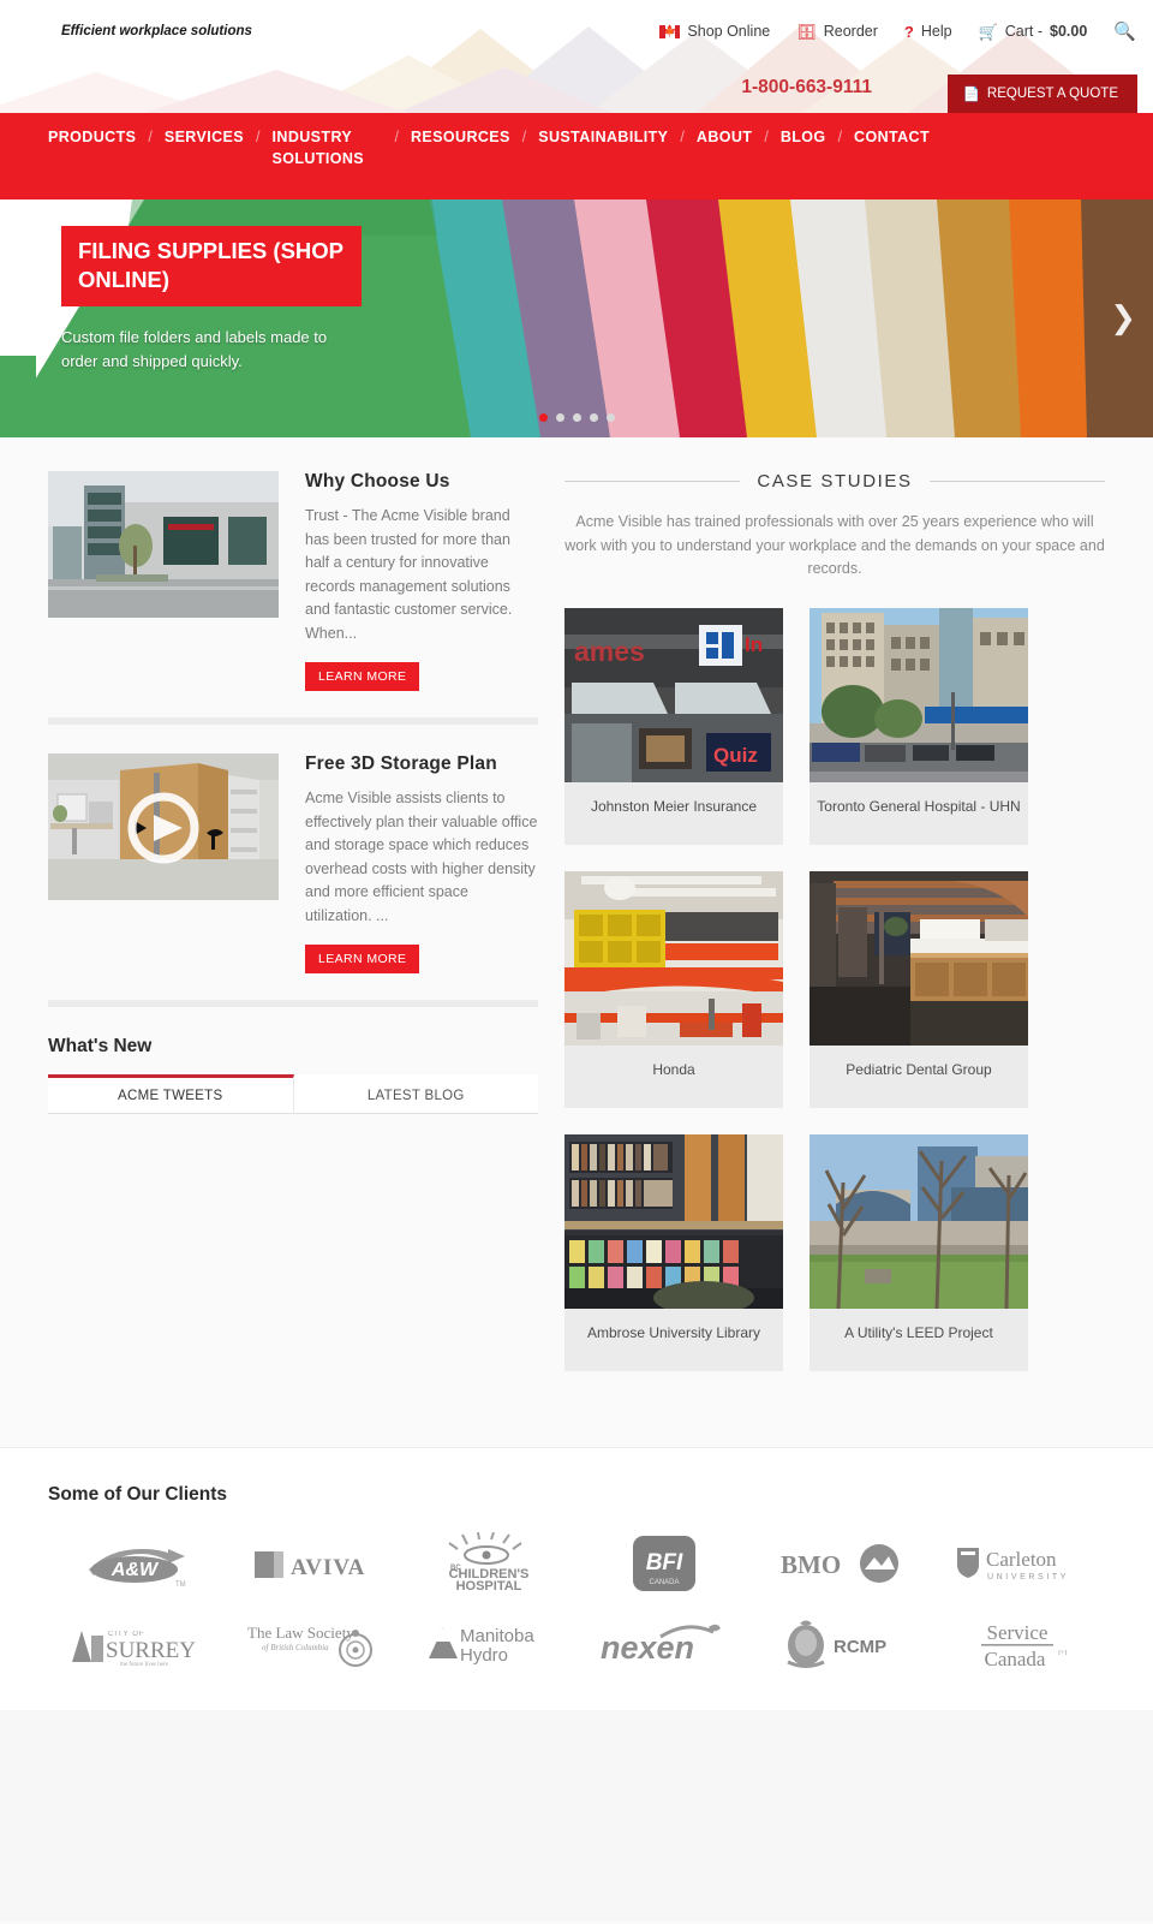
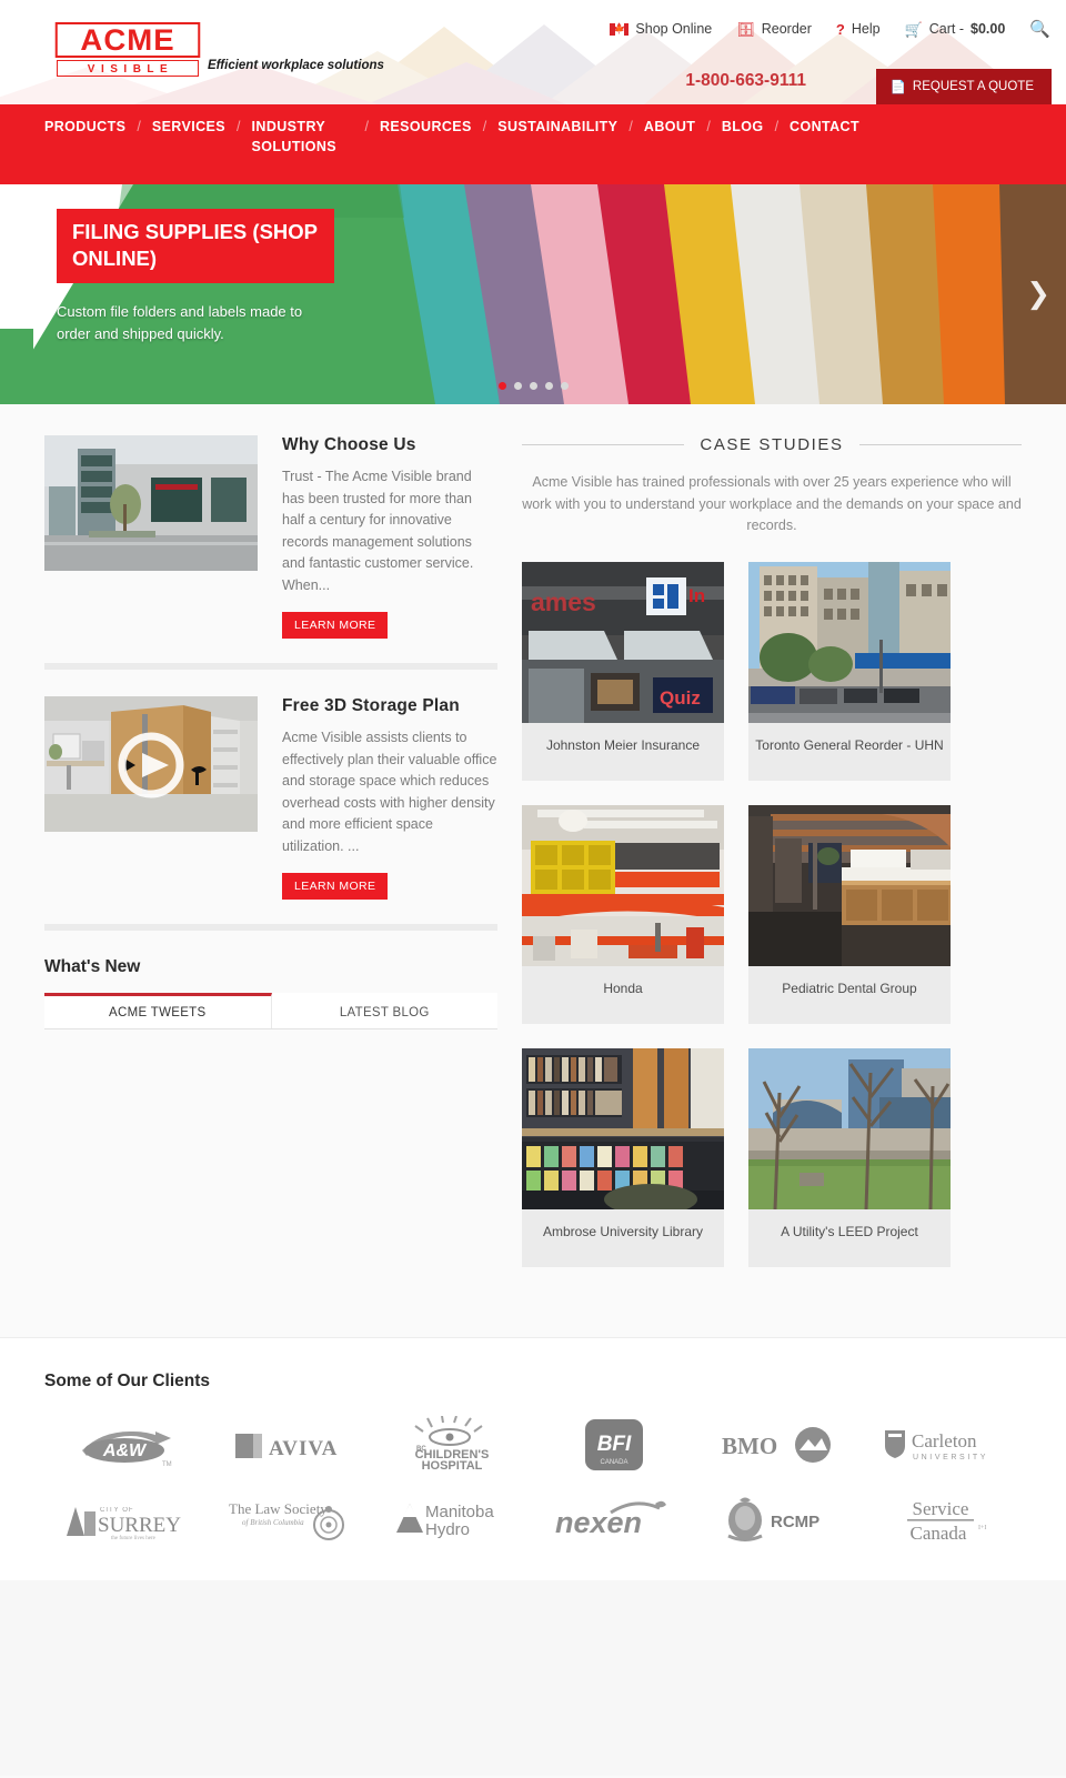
+ ACME
+ VISIBLE
  Efficient workplace solutions
  🍁
  Shop Online
  🗄
  Reorder
  ?
  Help
  🛒
  Cart -
  $0.00
  🔍
  1-800-663-9111
  📄
  REQUEST A QUOTE
  PRODUCTS
  /
  SERVICES
  /
  INDUSTRY SOLUTIONS
  /
  RESOURCES
  /
  SUSTAINABILITY
  /
  ABOUT
  /
  BLOG
  /
  CONTACT
  FILING SUPPLIES (SHOP ONLINE)
  Custom file folders and labels made to order and shipped quickly.
  ❯
  Why Choose Us
  Trust - The Acme Visible brand has been trusted for more than half a century for innovative records management solutions and fantastic customer service. When...
  LEARN MORE
  Free 3D Storage Plan
  Acme Visible assists clients to effectively plan their valuable office and storage space which reduces overhead costs with higher density and more efficient space utilization. ...
  LEARN MORE
  What's New
  ACME TWEETS
  LATEST BLOG
  CASE STUDIES
  Acme Visible has trained professionals with over 25 years experience who will work with you to understand your workplace and the demands on your space and records.
  ames
  In
  Quiz
  Johnston Meier Insurance
- Toronto General Hospital - UHN
+ Toronto General Reorder - UHN
  Honda
  Pediatric Dental Group
  Ambrose University Library
  A Utility's LEED Project
  Some of Our Clients
  A&W
  AVIVA
  CHILDREN'S
  HOSPITAL
  BFI
  BMO
  Carleton
  SURREY
  The Law Society
  of British Columbia
  Manitoba
  Hydro
  nexen
  RCMP
  Service
  Canada
